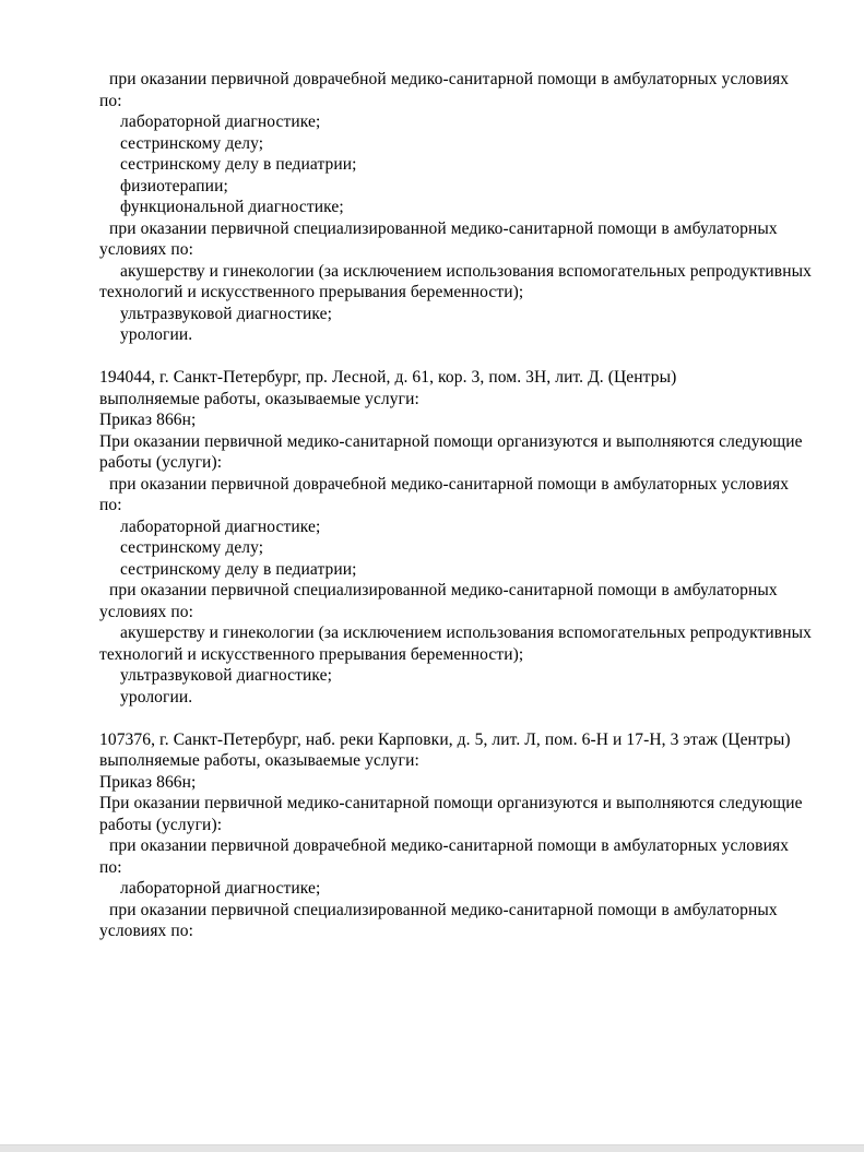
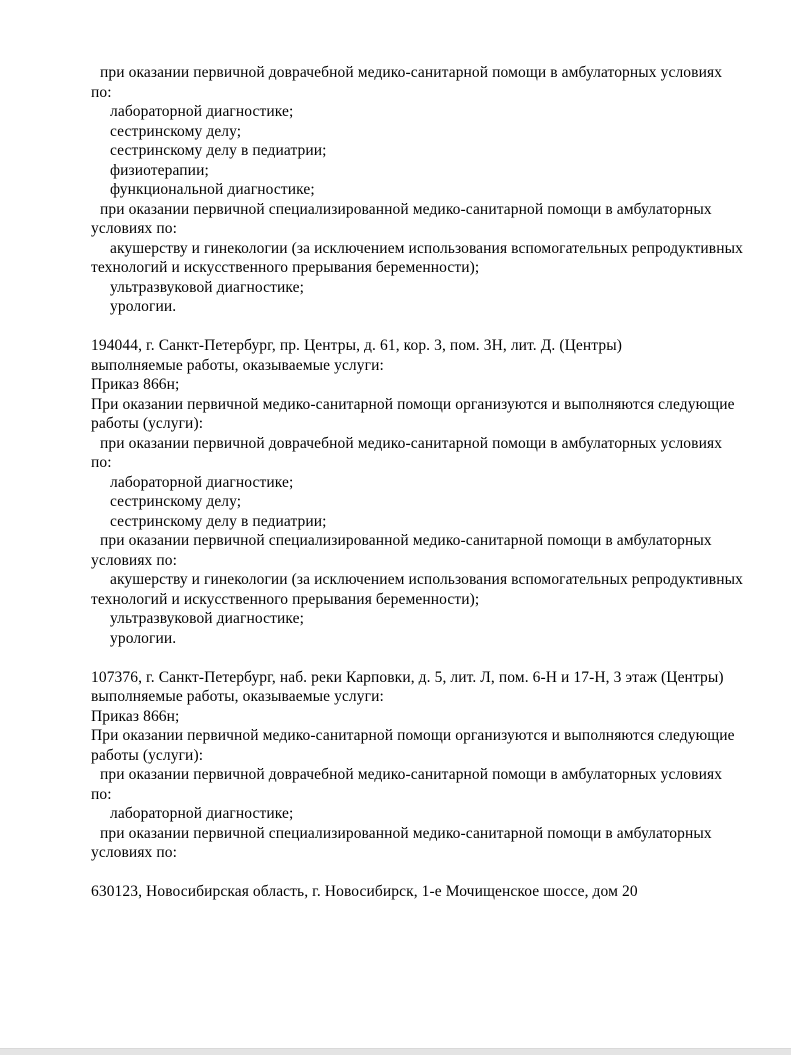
  при оказании первичной доврачебной медико-санитарной помощи в амбулаторных условиях
  по:
  лабораторной диагностике;
  сестринскому делу;
  сестринскому делу в педиатрии;
  физиотерапии;
  функциональной диагностике;
  при оказании первичной специализированной медико-санитарной помощи в амбулаторных
  условиях по:
  акушерству и гинекологии (за исключением использования вспомогательных репродуктивных
  технологий и искусственного прерывания беременности);
  ультразвуковой диагностике;
  урологии.
- 194044, г. Санкт-Петербург, пр. Лесной, д. 61, кор. 3, пом. 3Н, лит. Д. (Центры)
+ 194044, г. Санкт-Петербург, пр. Центры, д. 61, кор. 3, пом. 3Н, лит. Д. (Центры)
  выполняемые работы, оказываемые услуги:
  Приказ 866н;
  При оказании первичной медико-санитарной помощи организуются и выполняются следующие
  работы (услуги):
  при оказании первичной доврачебной медико-санитарной помощи в амбулаторных условиях
  по:
  лабораторной диагностике;
  сестринскому делу;
  сестринскому делу в педиатрии;
  при оказании первичной специализированной медико-санитарной помощи в амбулаторных
  условиях по:
  акушерству и гинекологии (за исключением использования вспомогательных репродуктивных
  технологий и искусственного прерывания беременности);
  ультразвуковой диагностике;
  урологии.
  107376, г. Санкт-Петербург, наб. реки Карповки, д. 5, лит. Л, пом. 6-Н и 17-Н, 3 этаж (Центры)
  выполняемые работы, оказываемые услуги:
  Приказ 866н;
  При оказании первичной медико-санитарной помощи организуются и выполняются следующие
  работы (услуги):
  при оказании первичной доврачебной медико-санитарной помощи в амбулаторных условиях
  по:
  лабораторной диагностике;
  при оказании первичной специализированной медико-санитарной помощи в амбулаторных
  условиях по:
+ 630123, Новосибирская область, г. Новосибирск, 1-е Мочищенское шоссе, дом 20
